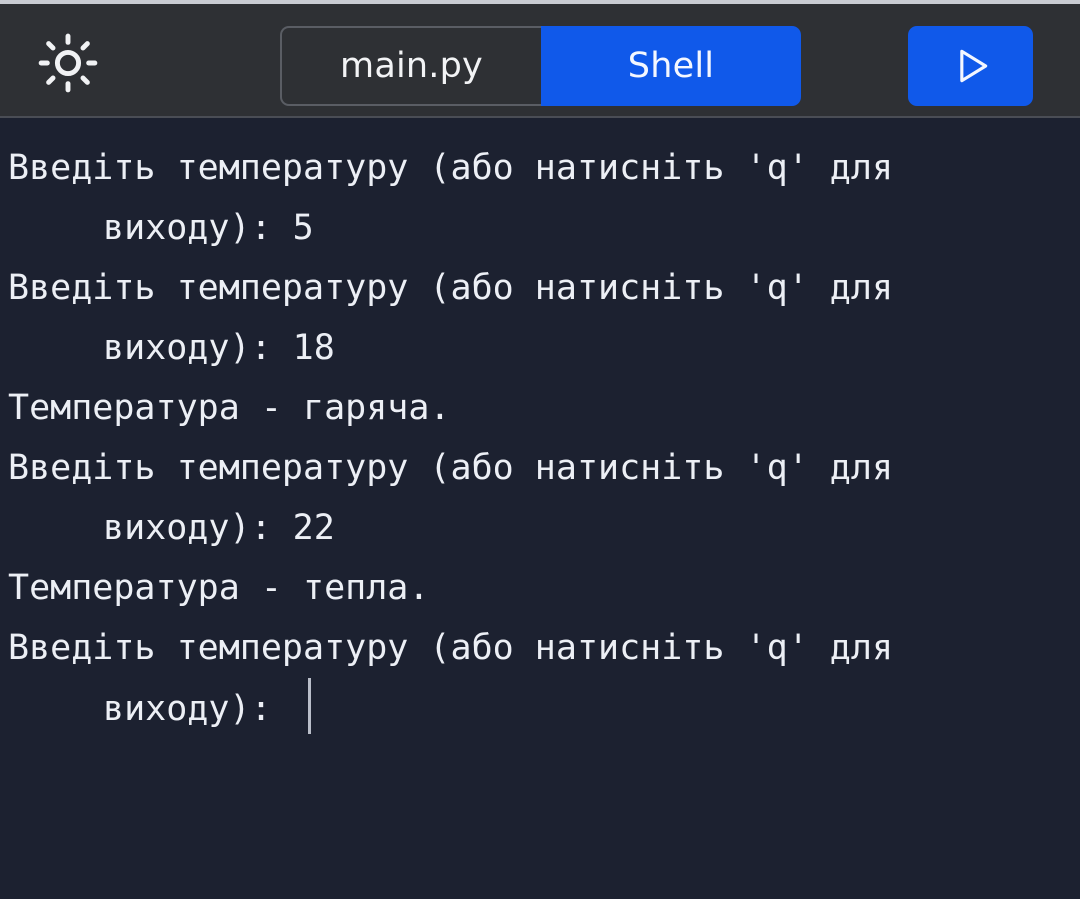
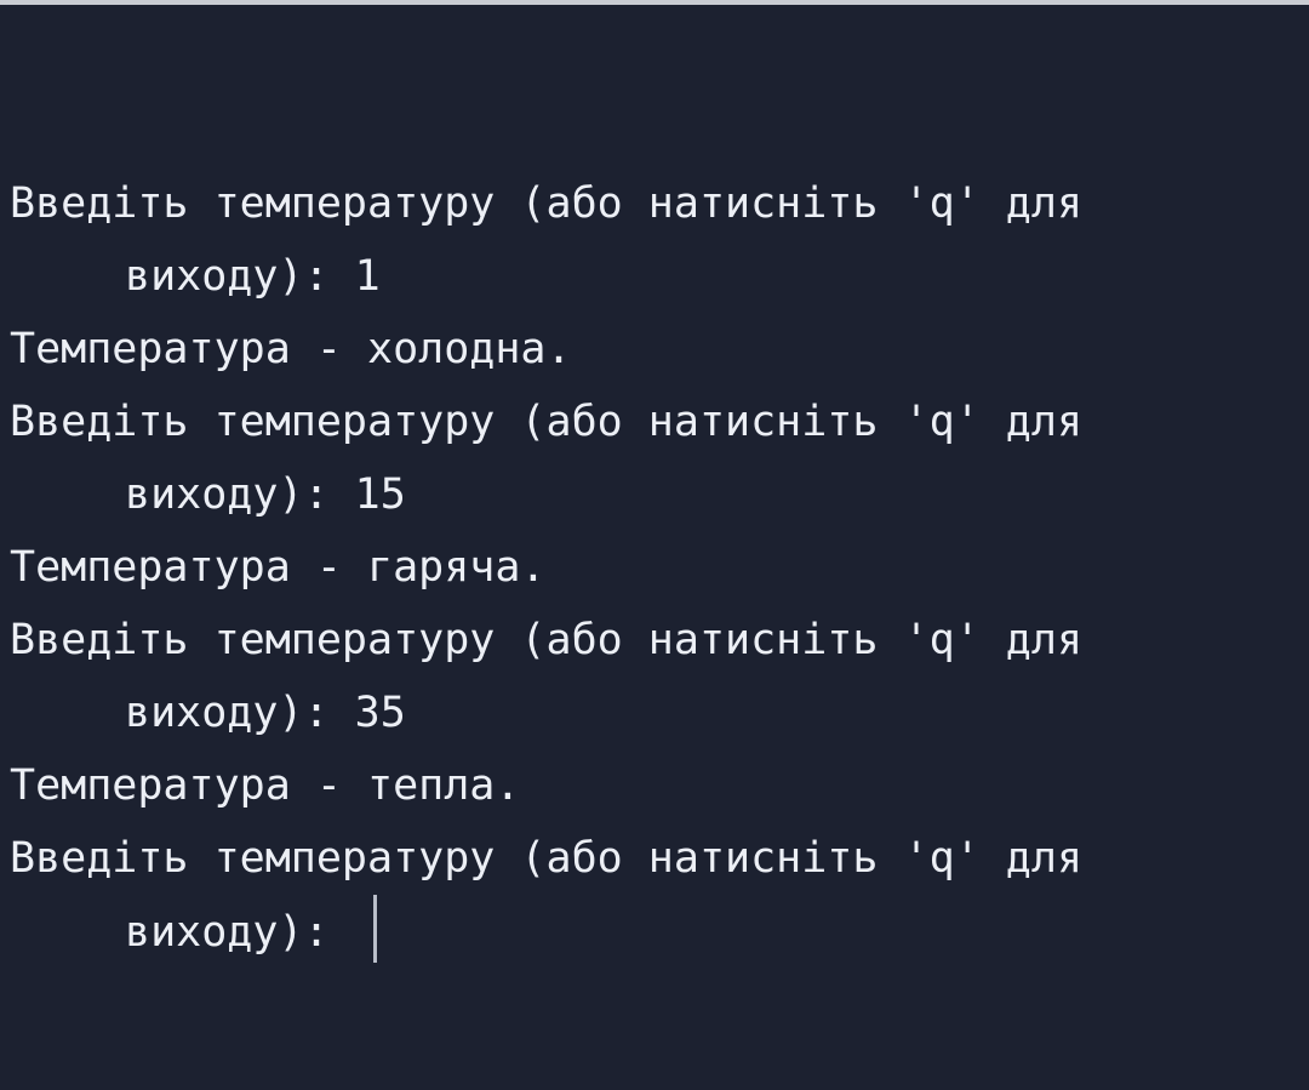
- main.py
- Shell
  Введіть температуру (або натисніть 'q' для
- виходу): 5
+ виходу): 1
+ Температура - холодна.
  Введіть температуру (або натисніть 'q' для
- виходу): 18
+ виходу): 15
  Температура - гаряча.
  Введіть температуру (або натисніть 'q' для
- виходу): 22
+ виходу): 35
  Температура - тепла.
  Введіть температуру (або натисніть 'q' для
  виходу):
